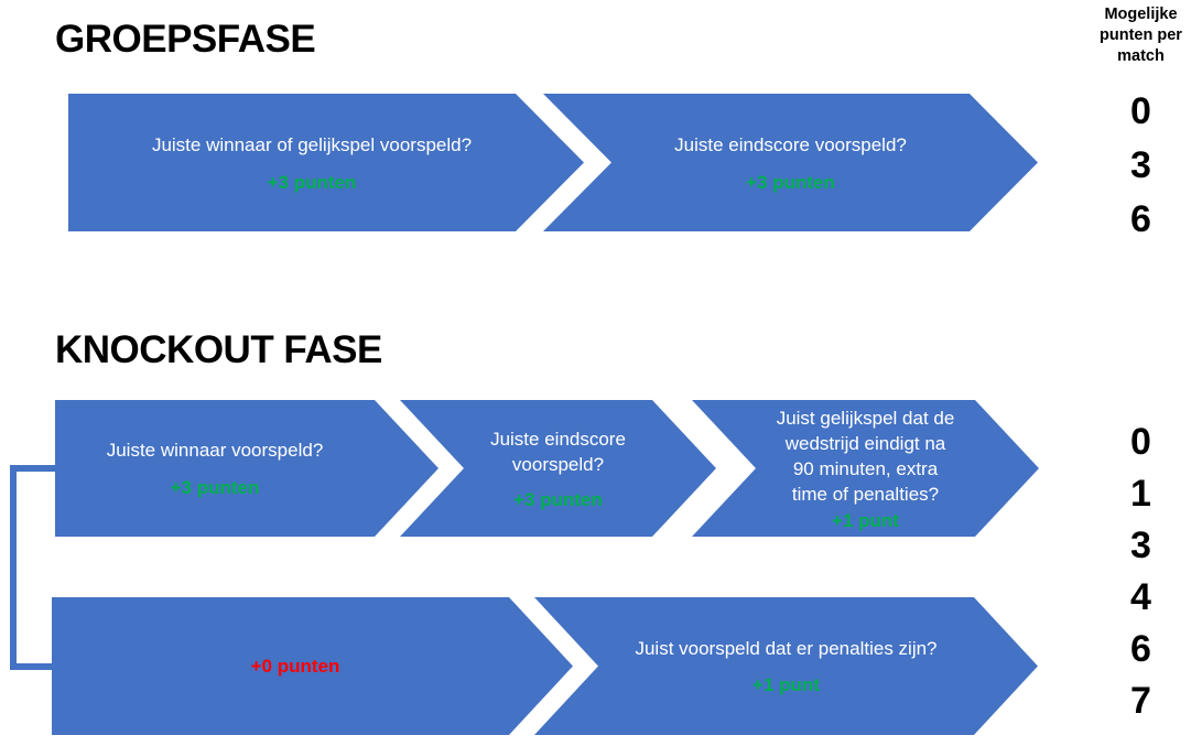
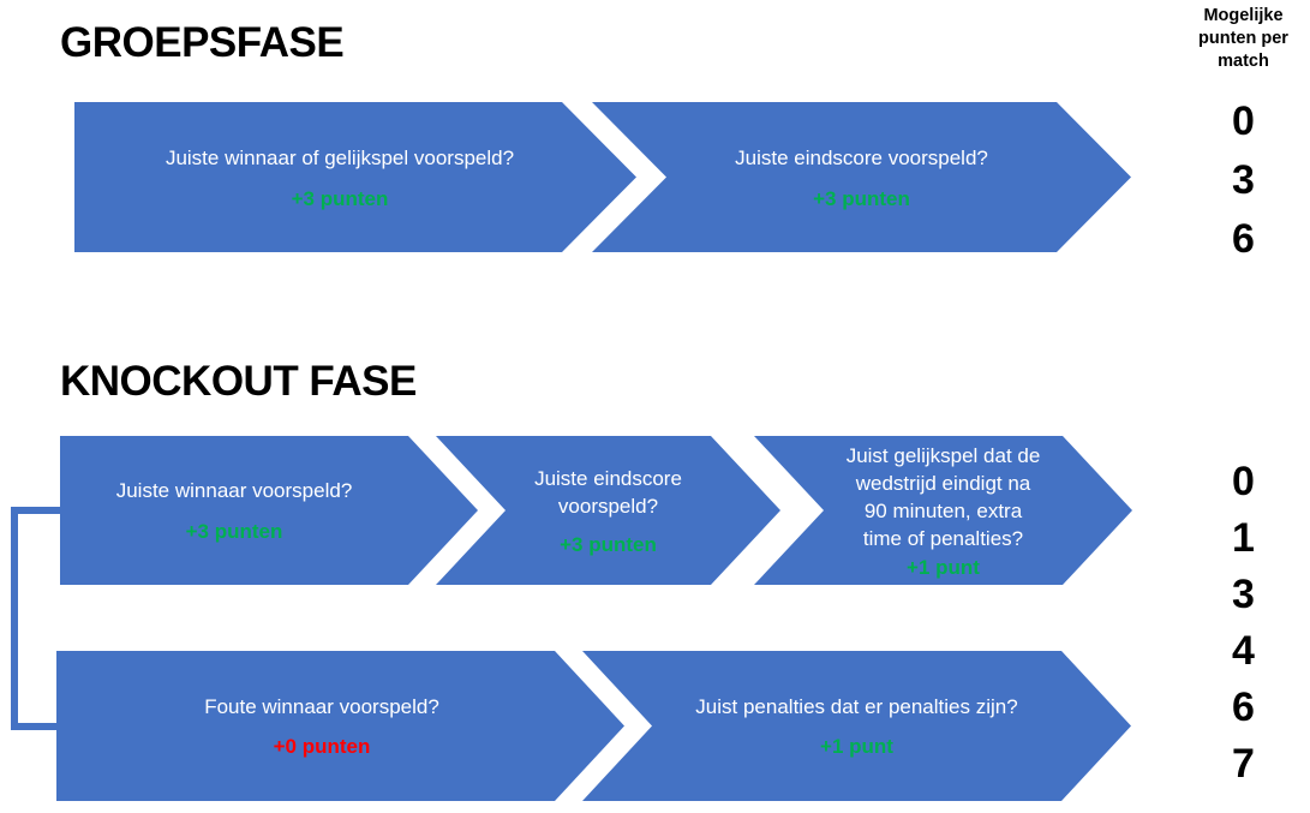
  GROEPSFASE
  KNOCKOUT FASE
  Juiste winnaar of gelijkspel voorspeld?
  +3 punten
  Juiste eindscore voorspeld?
  +3 punten
  Juiste winnaar voorspeld?
  +3 punten
  Juiste eindscore voorspeld?
  +3 punten
  Juist gelijkspel dat de wedstrijd eindigt na 90 minuten, extra time of penalties?
  +1 punt
+ Foute winnaar voorspeld?
  +0 punten
- Juist voorspeld dat er penalties zijn?
+ Juist penalties dat er penalties zijn?
  +1 punt
  Mogelijke punten per match
  0
  3
  6
  0
  1
  3
  4
  6
  7
